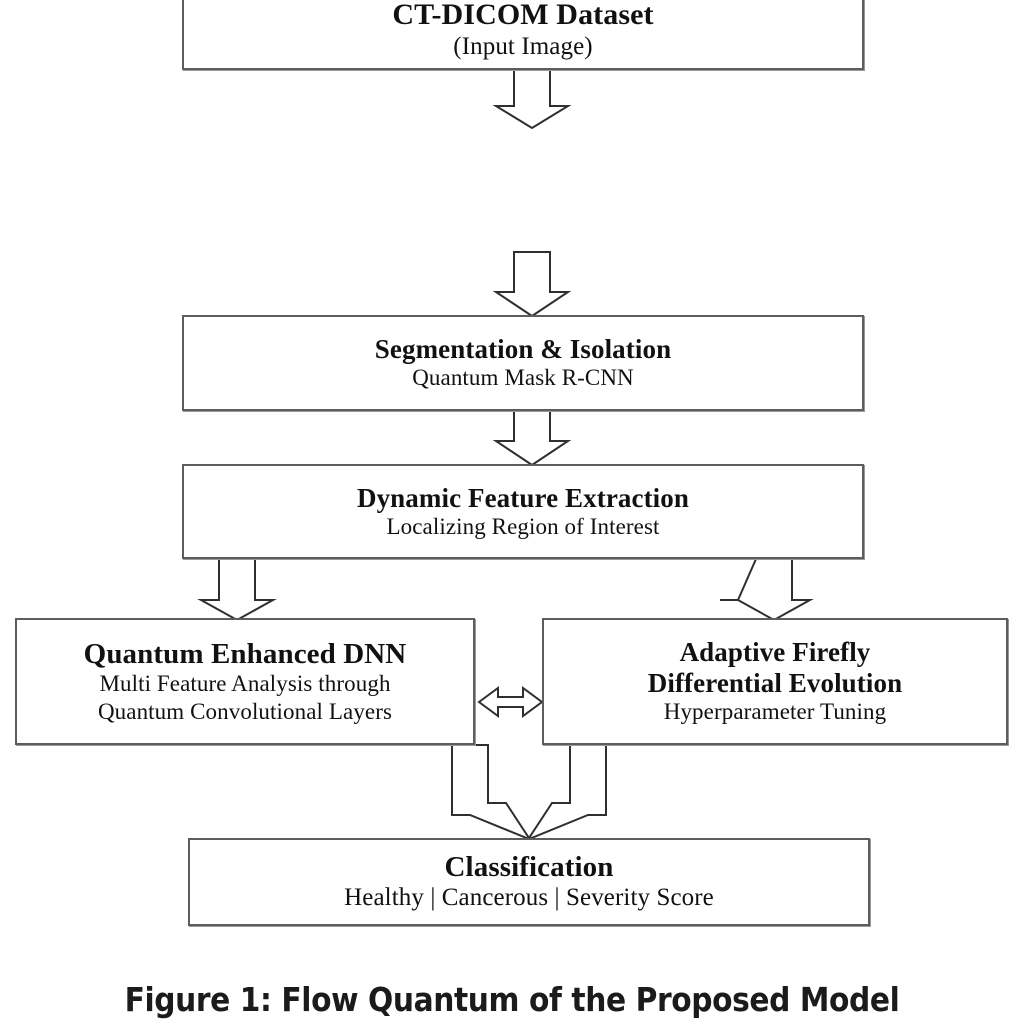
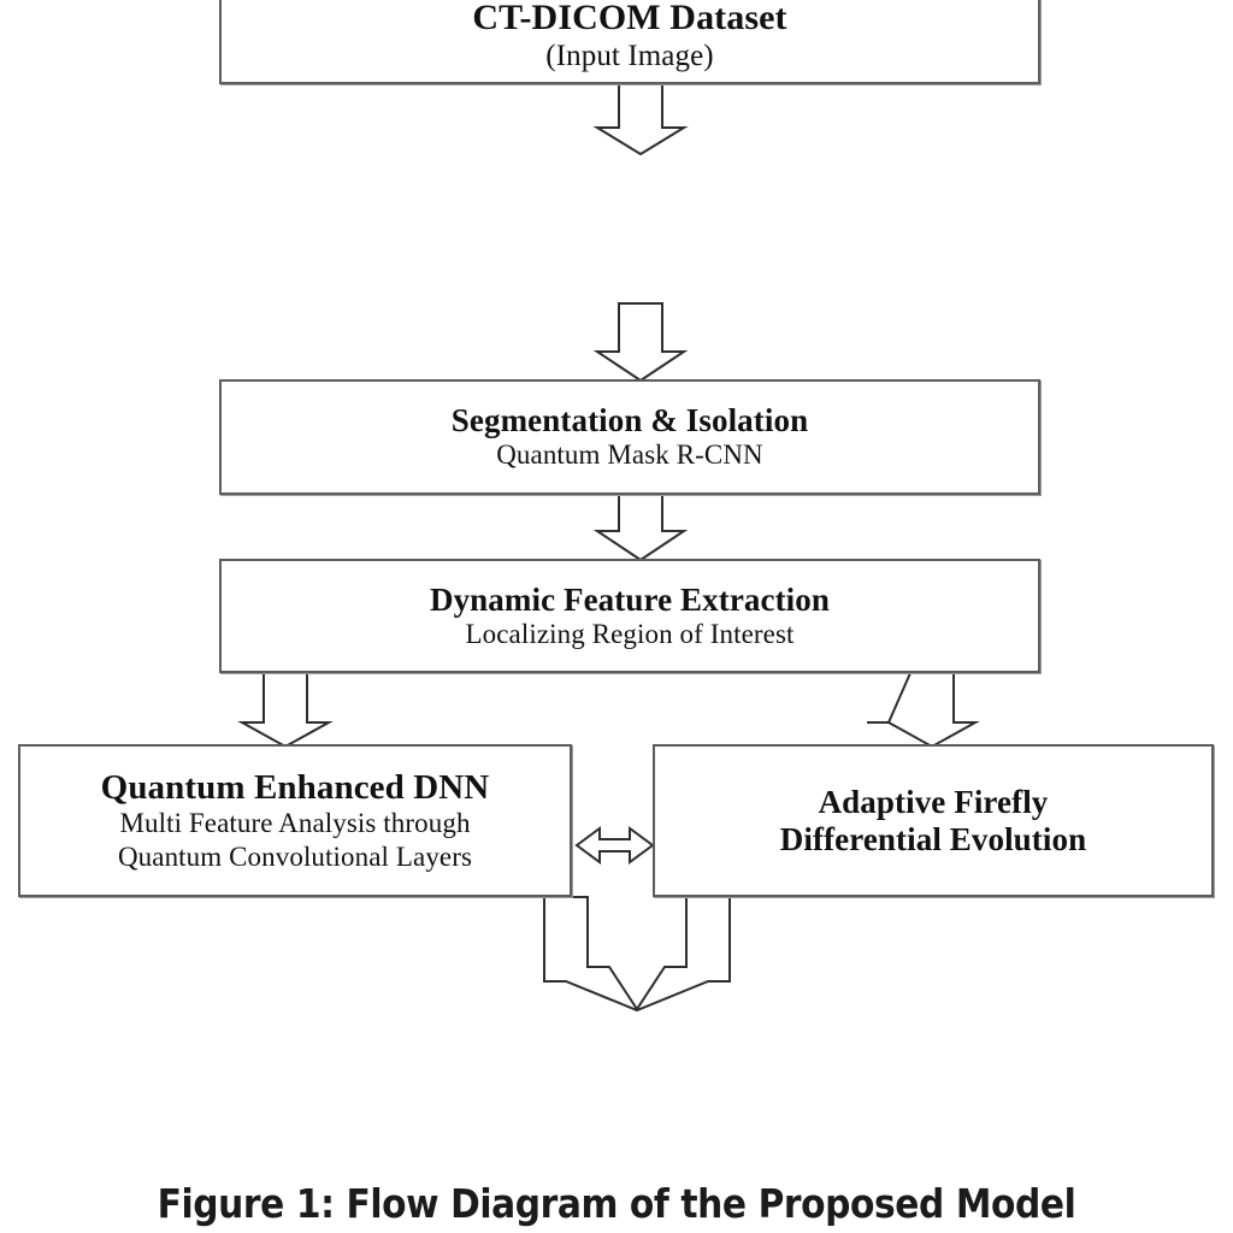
  CT-DICOM Dataset
  (Input Image)
  Segmentation & Isolation
  Quantum Mask R-CNN
  Dynamic Feature Extraction
  Localizing Region of Interest
  Quantum Enhanced DNN
  Multi Feature Analysis through
  Quantum Convolutional Layers
  Adaptive Firefly
  Differential Evolution
- Hyperparameter Tuning
- Classification
- Healthy | Cancerous | Severity Score
- Figure 1: Flow Quantum of the Proposed Model
+ Figure 1: Flow Diagram of the Proposed Model
